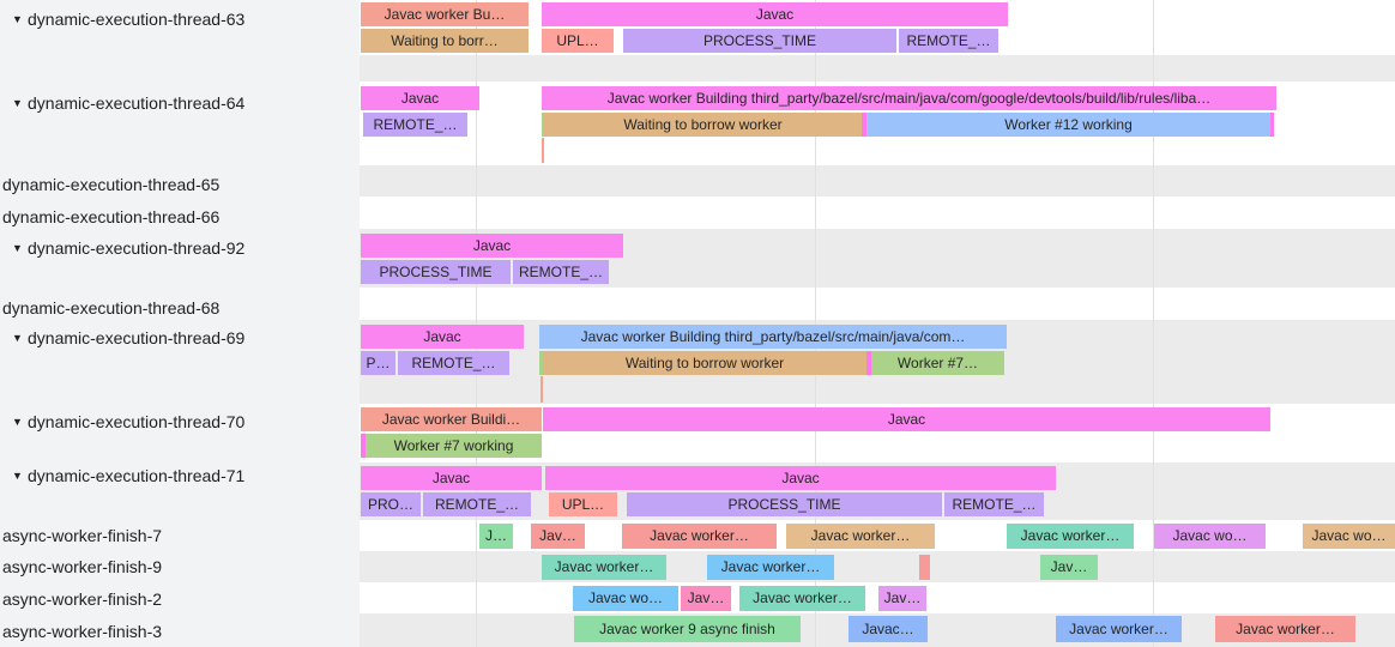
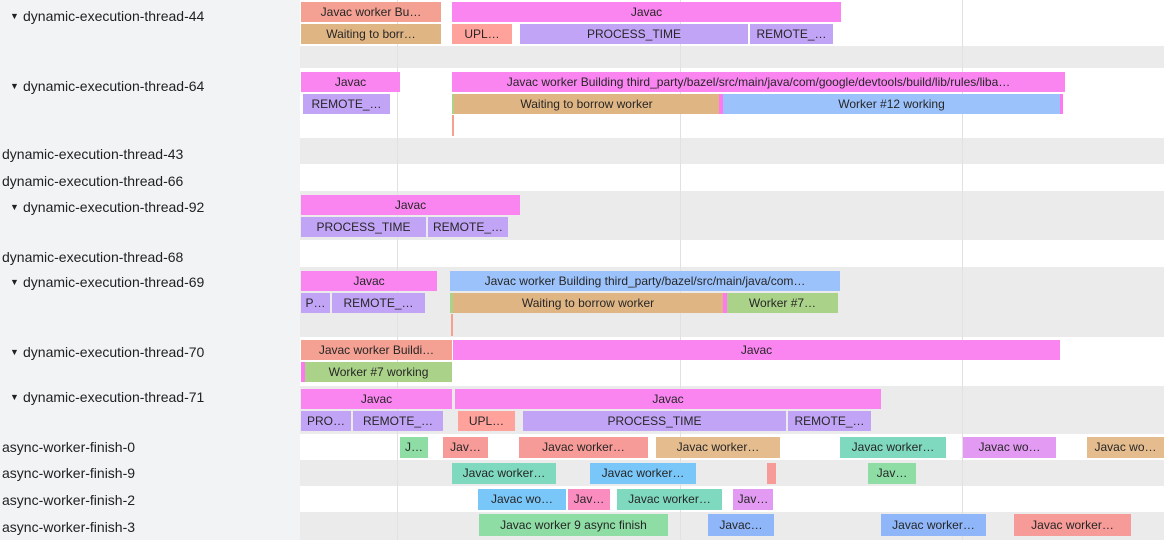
  Javac worker Bu…
  Javac
  Waiting to borr…
  UPL…
  PROCESS_TIME
  REMOTE_…
  Javac
  Javac worker Building third_party/bazel/src/main/java/com/google/devtools/build/lib/rules/liba…
  REMOTE_…
  Waiting to borrow worker
  Worker #12 working
  Javac
  PROCESS_TIME
  REMOTE_…
  Javac
  Javac worker Building third_party/bazel/src/main/java/com…
  P…
  REMOTE_…
  Waiting to borrow worker
  Worker #7…
  Javac worker Buildi…
  Javac
  Worker #7 working
  Javac
  Javac
  PRO…
  REMOTE_…
  UPL…
  PROCESS_TIME
  REMOTE_…
  J…
  Jav…
  Javac worker…
  Javac worker…
  Javac worker…
  Javac wo…
  Javac wo…
  Javac worker…
  Javac worker…
  Jav…
  Javac wo…
  Jav…
  Javac worker…
  Jav…
  Javac worker 9 async finish
  Javac…
  Javac worker…
  Javac worker…
  ▼
- dynamic-execution-thread-63
+ dynamic-execution-thread-44
  ▼
  dynamic-execution-thread-64
- dynamic-execution-thread-65
+ dynamic-execution-thread-43
  dynamic-execution-thread-66
  ▼
  dynamic-execution-thread-92
  dynamic-execution-thread-68
  ▼
  dynamic-execution-thread-69
  ▼
  dynamic-execution-thread-70
  ▼
  dynamic-execution-thread-71
- async-worker-finish-7
+ async-worker-finish-0
  async-worker-finish-9
  async-worker-finish-2
  async-worker-finish-3
